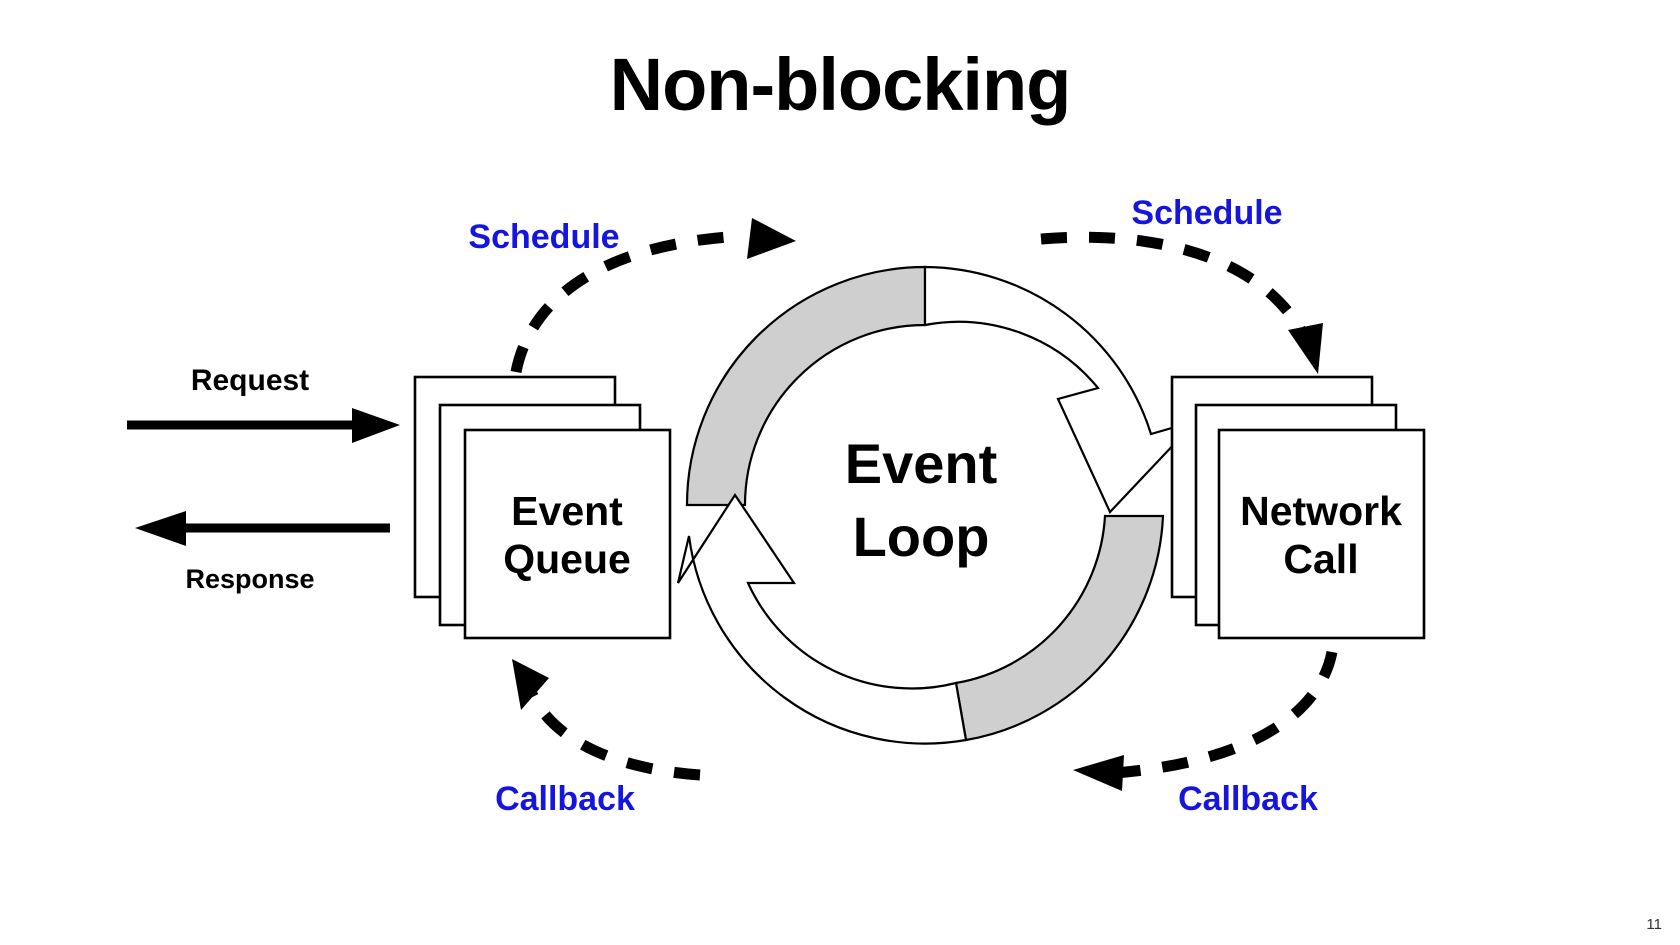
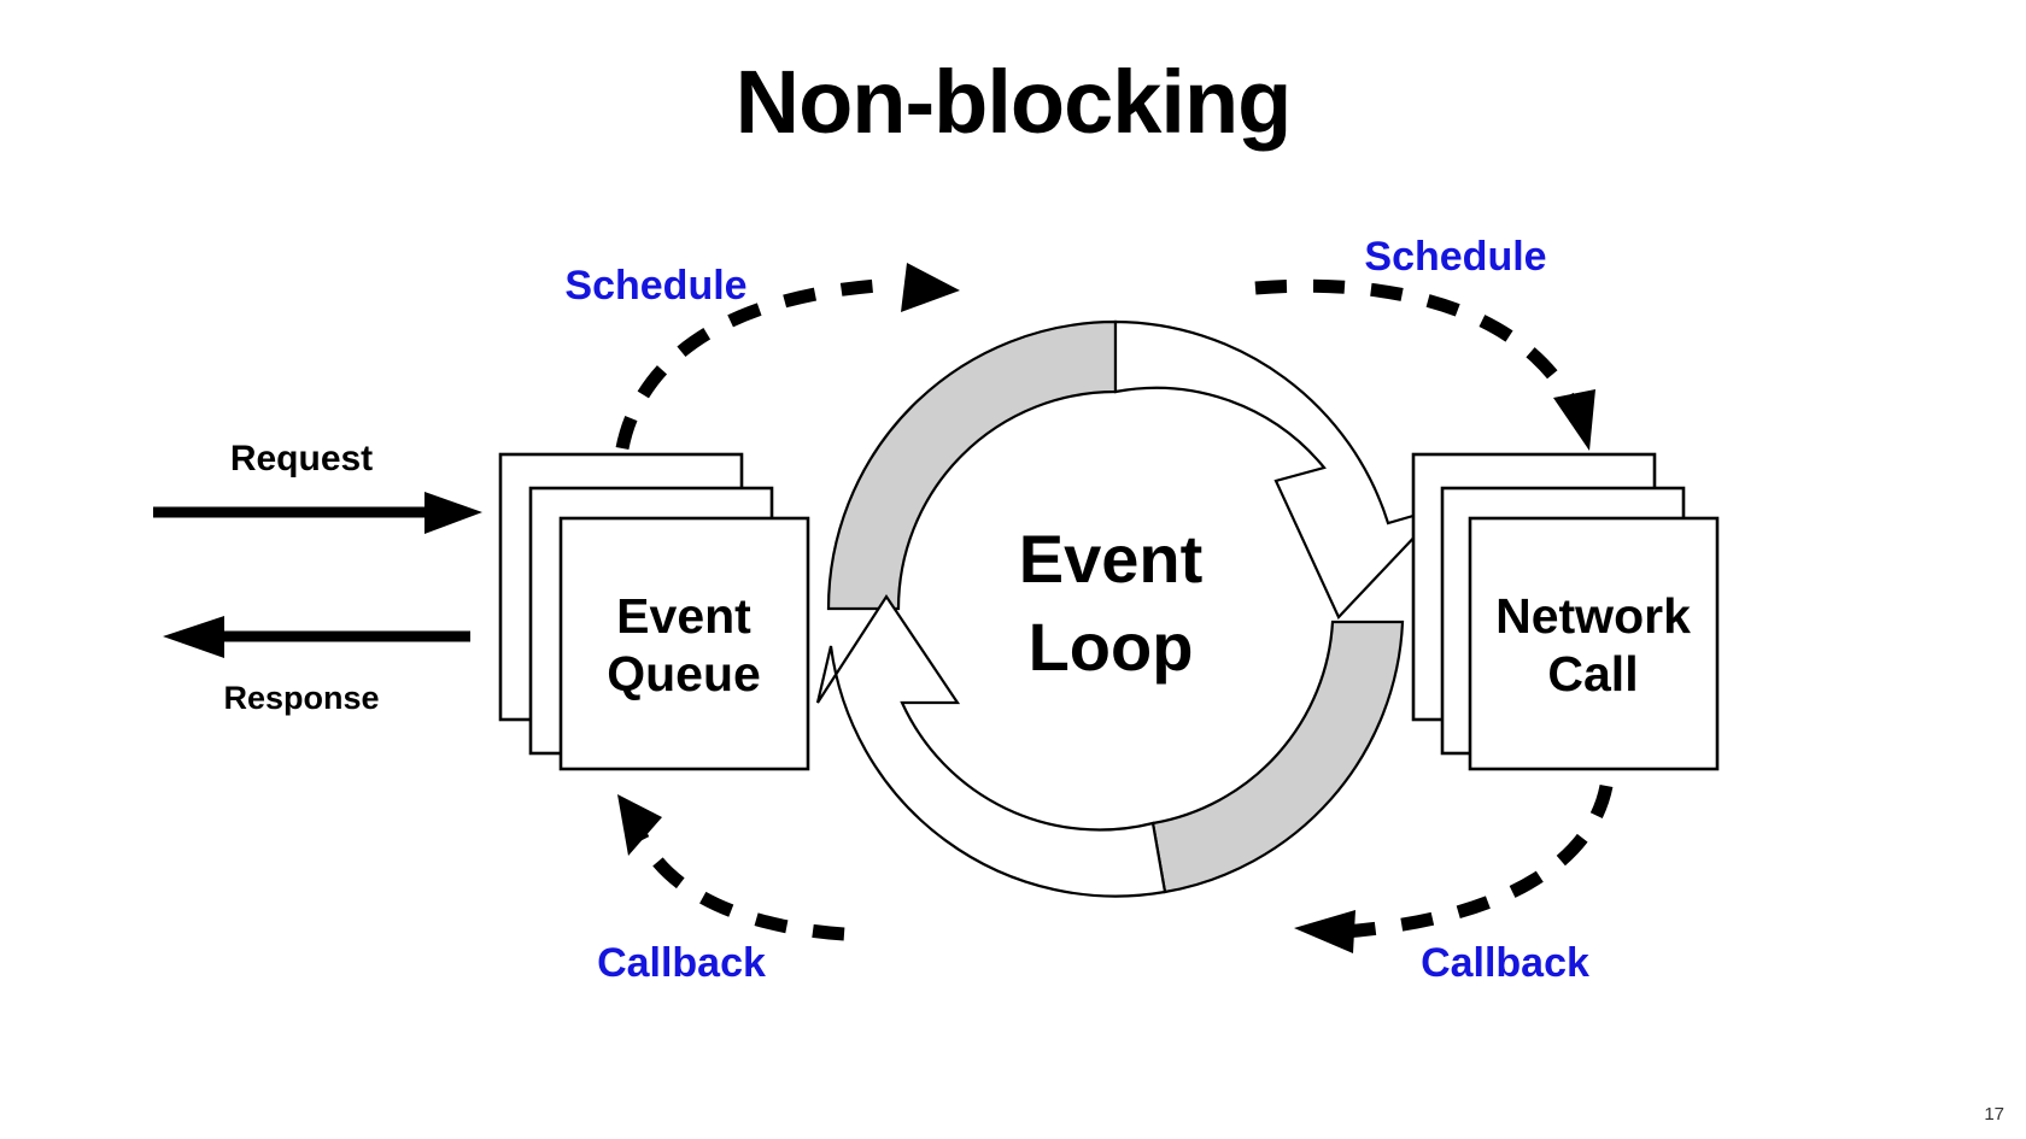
  Non-blocking
  Event
  Queue
  Network
  Call
  Event
  Loop
  Request
  Response
  Schedule
  Schedule
  Callback
  Callback
- 11
+ 17
